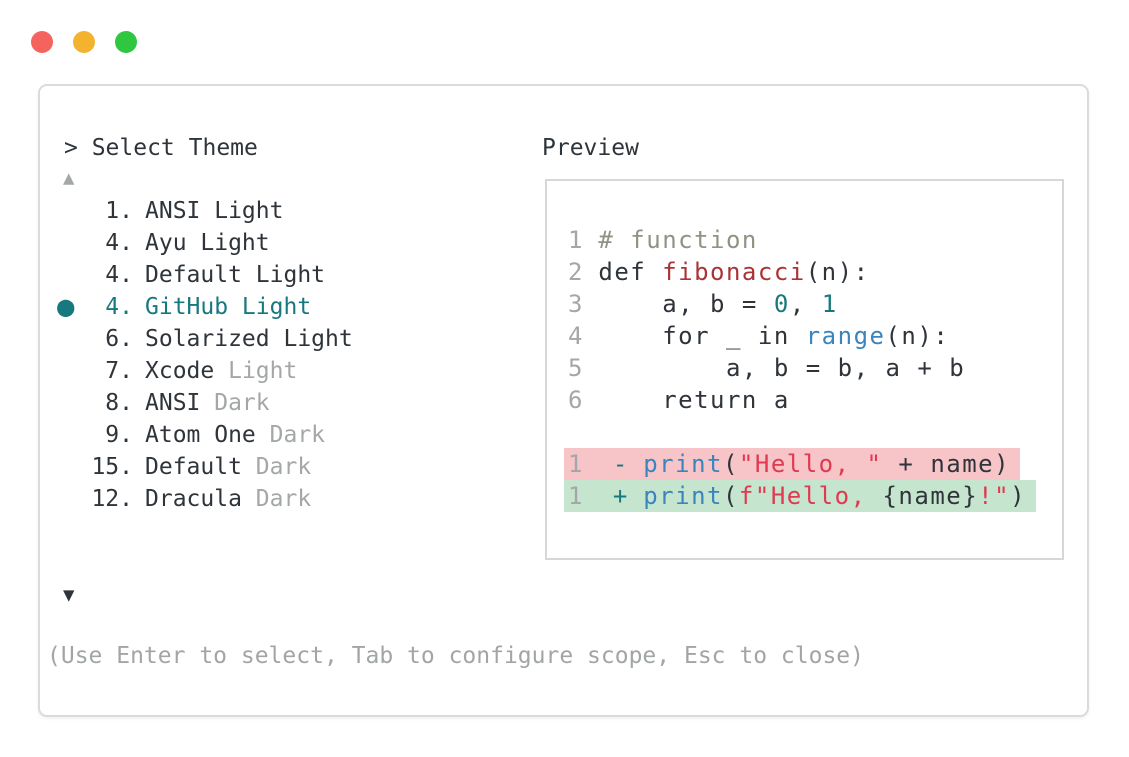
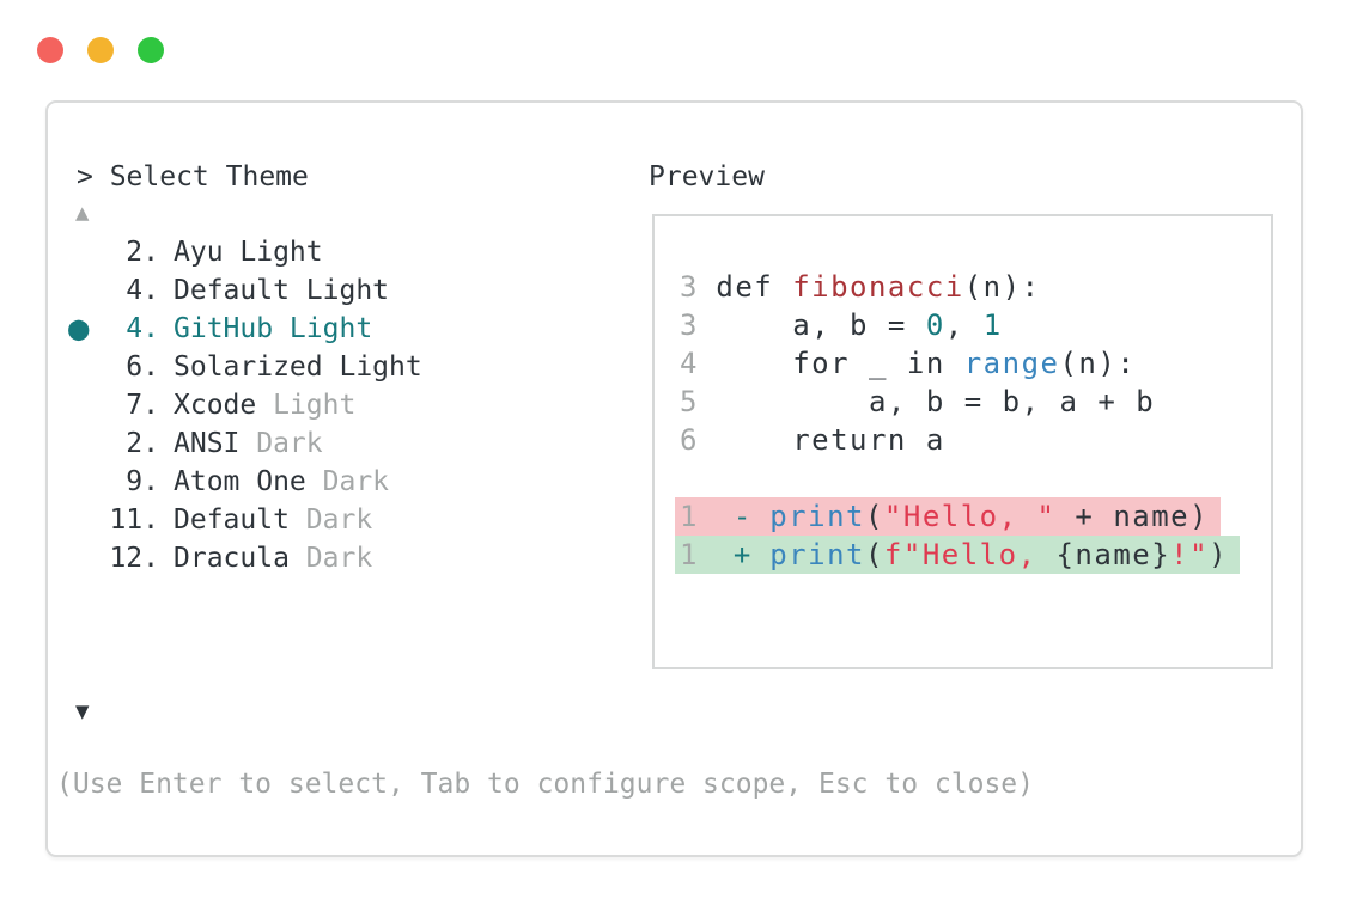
  > Select Theme
  Preview
  ▲
- 1. ANSI Light
- 4. Ayu Light
+ 2. Ayu Light
  4. Default Light
  ● 4. GitHub Light
  6. Solarized Light
  7. Xcode Light
- 8. ANSI Dark
+ 2. ANSI Dark
  9. Atom One Dark
- 15. Default Dark
+ 11. Default Dark
  12. Dracula Dark
  ▼
  (Use Enter to select, Tab to configure scope, Esc to close)
- 1 # function
- 2 def fibonacci(n):
+ 3 def fibonacci(n):
  3 a, b = 0, 1
  4 for _ in range(n):
  5 a, b = b, a + b
  6 return a
  1 - print("Hello, " + name)
  1 + print(f"Hello, {name}!")
